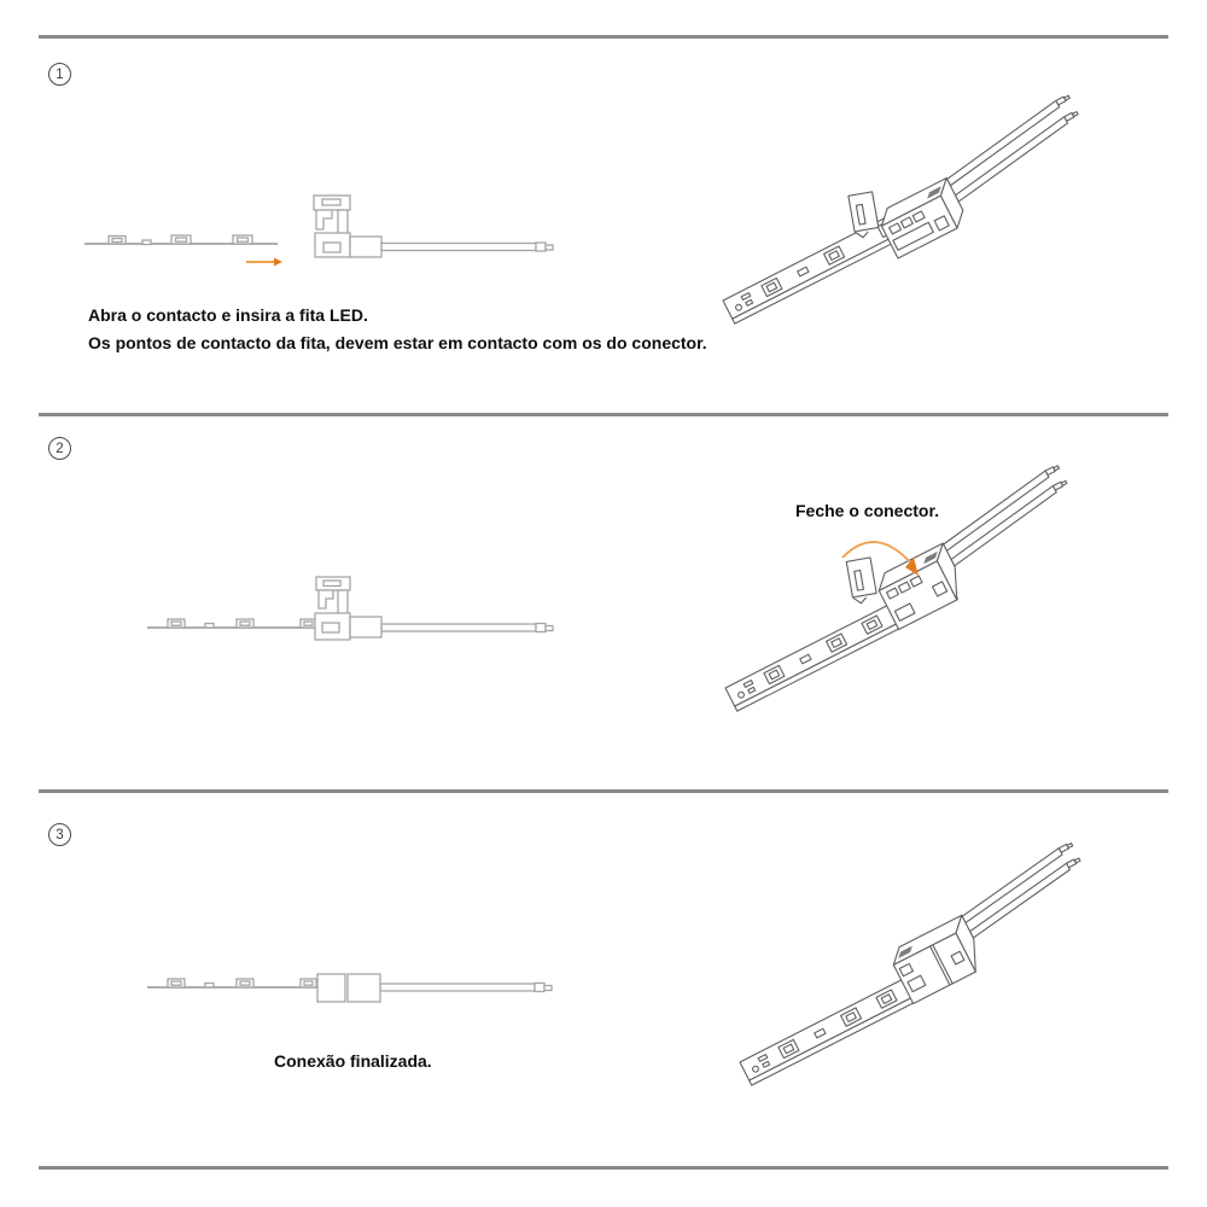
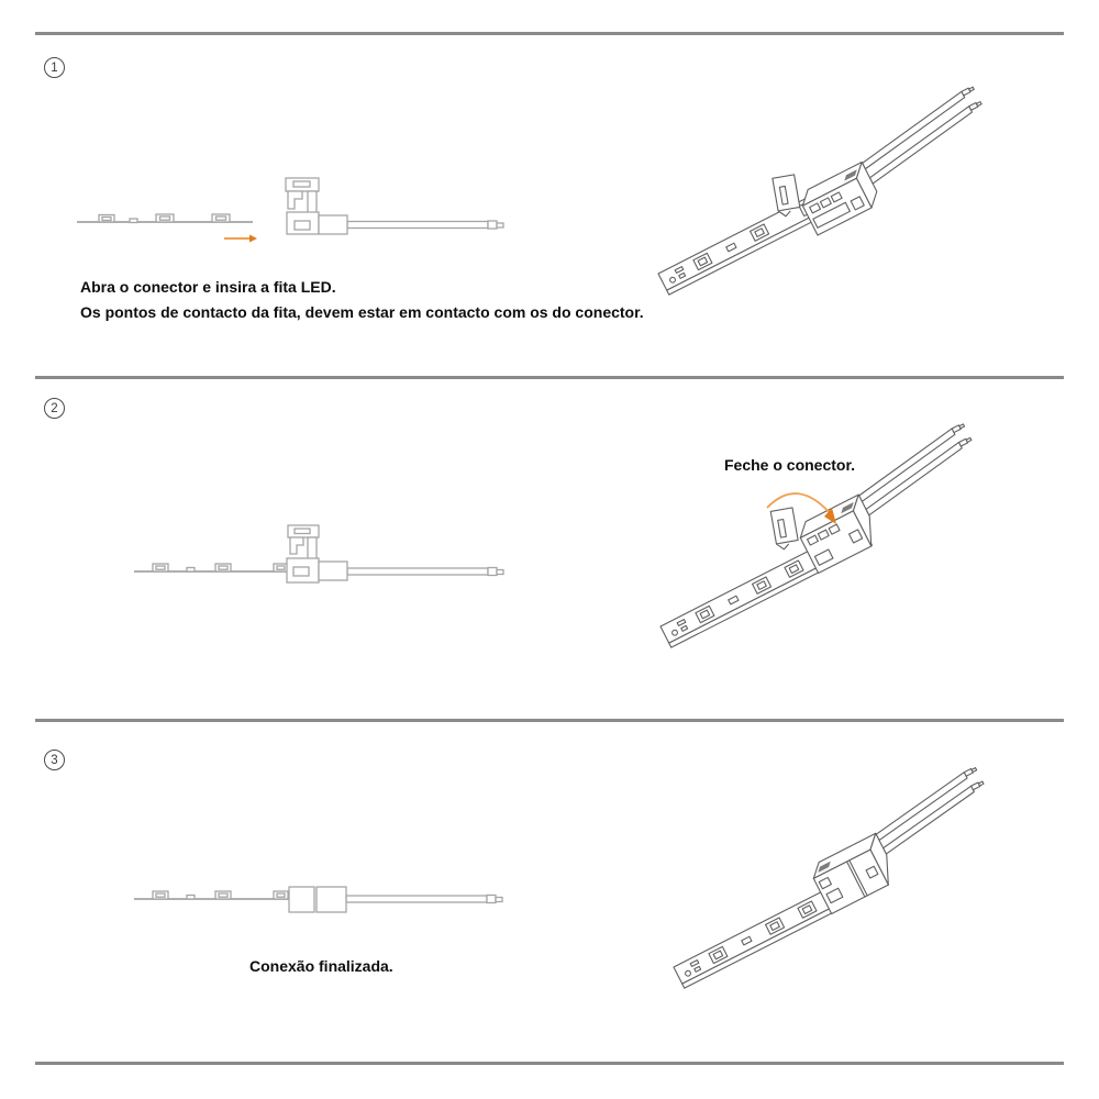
  1
  2
  3
- Abra o contacto e insira a fita LED.
+ Abra o conector e insira a fita LED.
  Os pontos de contacto da fita, devem estar em contacto com os do conector.
  Feche o conector.
  Conexão finalizada.
